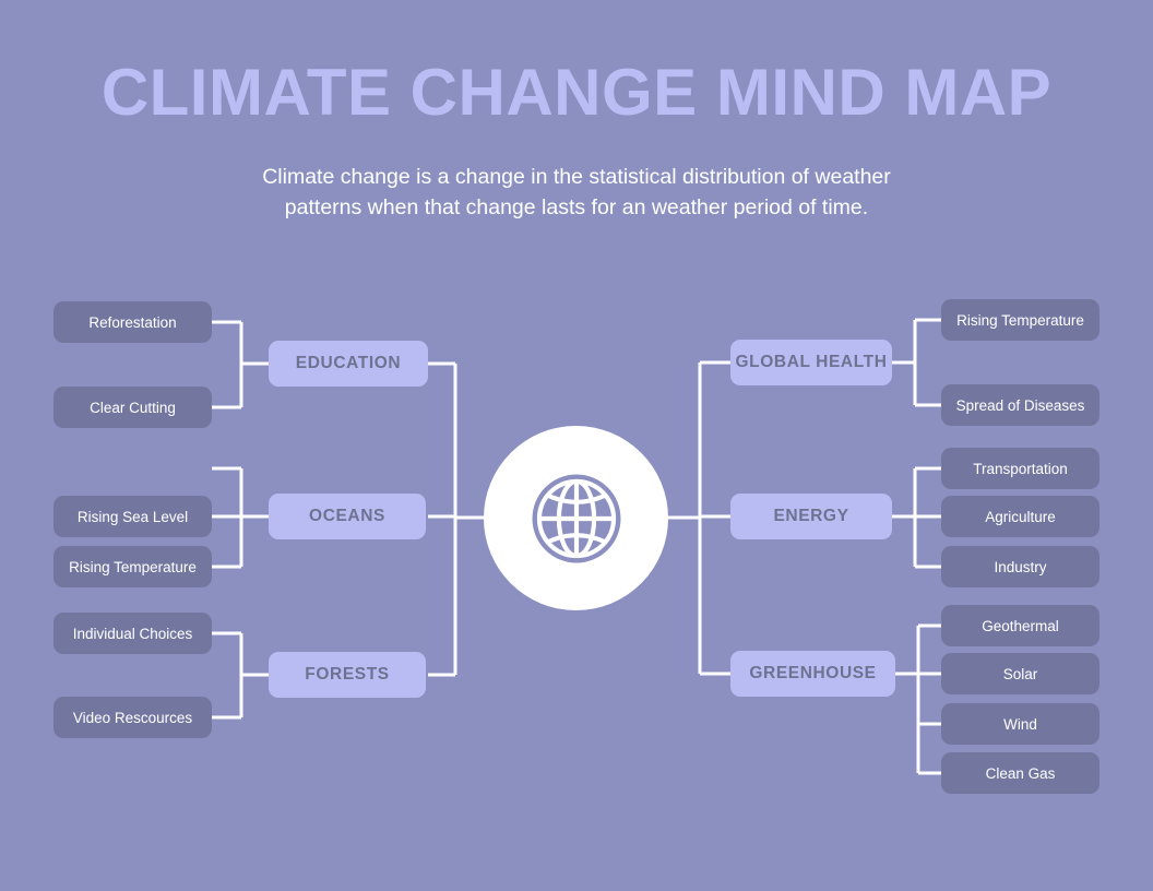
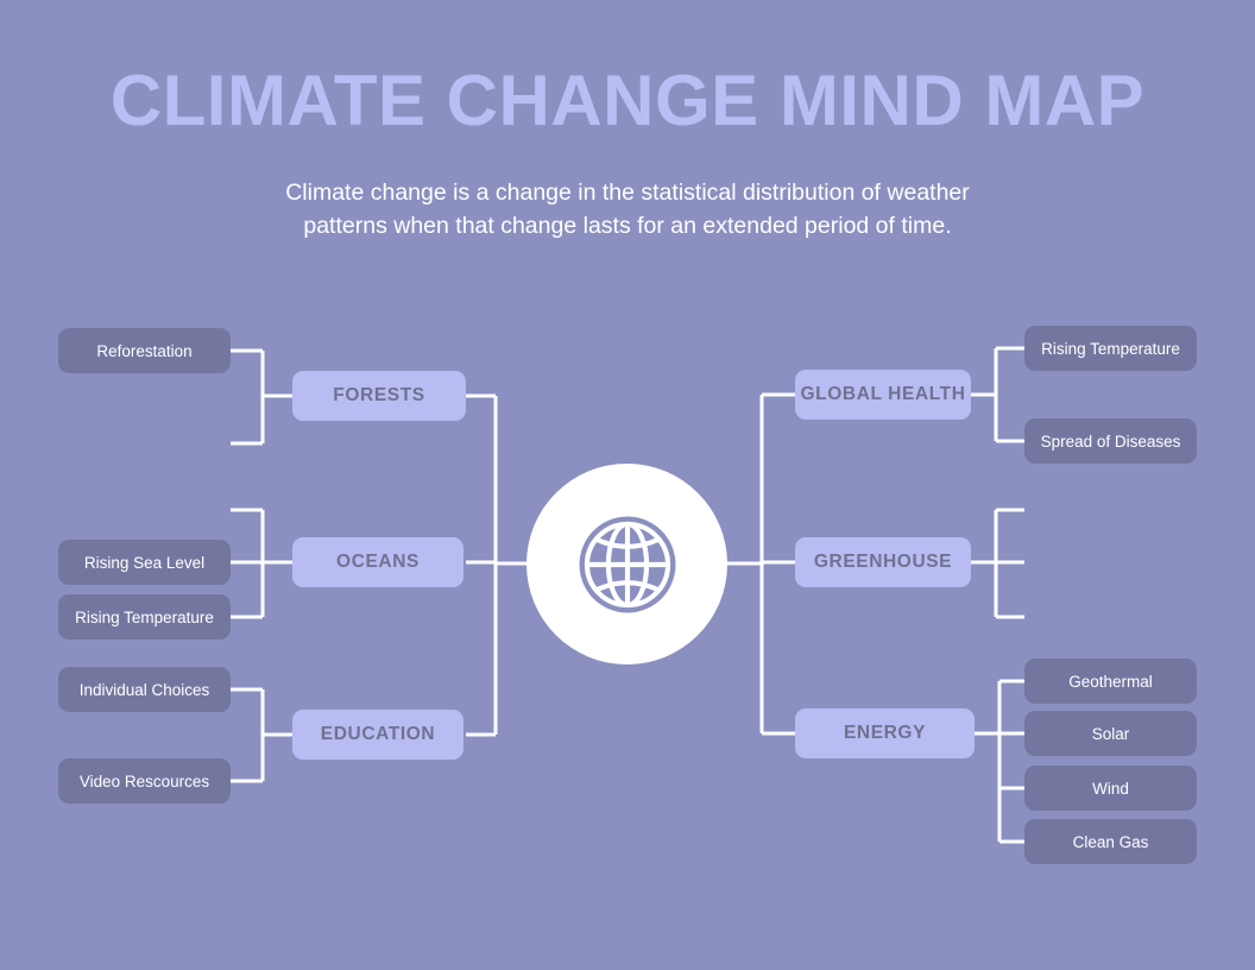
  CLIMATE CHANGE MIND MAP
- Climate change is a change in the statistical distribution of weather patterns when that change lasts for an weather period of time.
+ Climate change is a change in the statistical distribution of weather patterns when that change lasts for an extended period of time.
- EDUCATION
+ FORESTS
  Reforestation
- Clear Cutting
  OCEANS
  Rising Sea Level
  Rising Temperature
- FORESTS
+ EDUCATION
  Individual Choices
  Video Rescources
  GLOBAL HEALTH
  Rising Temperature
  Spread of Diseases
- ENERGY
+ GREENHOUSE
- Transportation
- Agriculture
- Industry
- GREENHOUSE
+ ENERGY
  Geothermal
  Solar
  Wind
  Clean Gas
